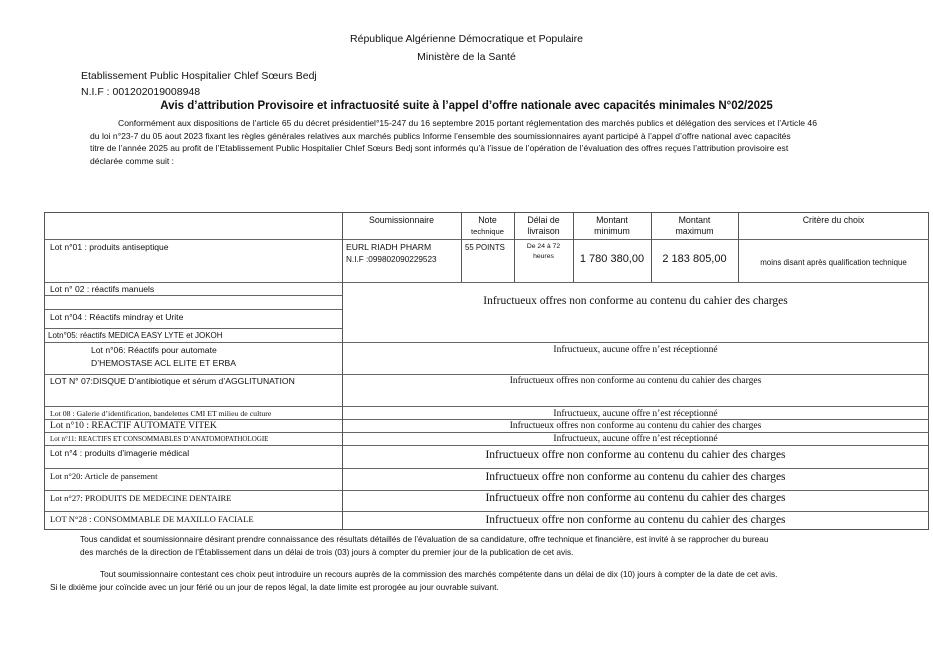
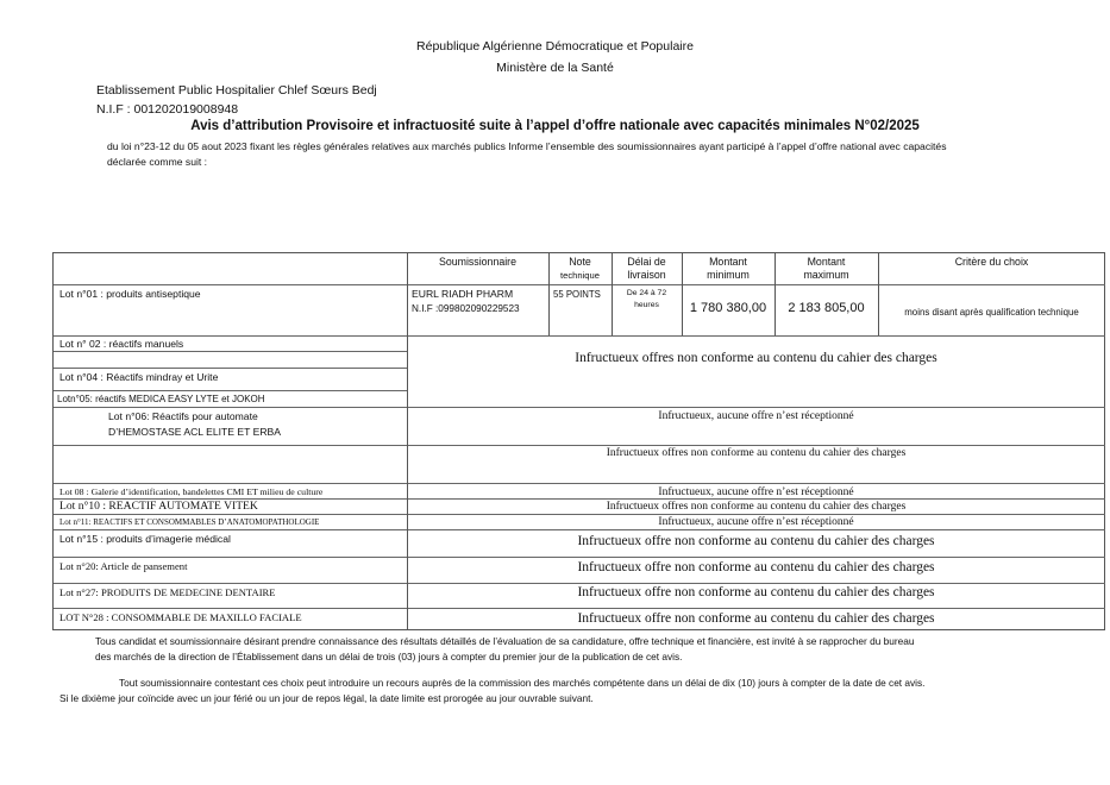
  République Algérienne Démocratique et Populaire
  Ministère de la Santé
  Etablissement Public Hospitalier Chlef Sœurs Bedj
  N.I.F : 001202019008948
  Avis d’attribution Provisoire et infractuosité suite à l’appel d’offre nationale avec capacités minimales N°02/2025
- Conformément aux dispositions de l’article 65 du décret présidentiel°15-247 du 16 septembre 2015 portant réglementation des marchés publics et délégation des services et l’Article 46
- du loi n°23-7 du 05 aout 2023 fixant les règles générales relatives aux marchés publics Informe l’ensemble des soumissionnaires ayant participé à l’appel d’offre national avec capacités
+ du loi n°23-12 du 05 aout 2023 fixant les règles générales relatives aux marchés publics Informe l’ensemble des soumissionnaires ayant participé à l’appel d’offre national avec capacités
- titre de l’année 2025 au profit de l’Etablissement Public Hospitalier Chlef Sœurs Bedj sont informés qu’à l’issue de l’opération de l’évaluation des offres reçues l’attribution provisoire est
  déclarée comme suit :
  Soumissionnaire
  Note
  technique
  Délai de
  livraison
  Montant
  minimum
  Montant
  maximum
  Critère du choix
  Lot n°01 : produits antiseptique
  EURL RIADH PHARM
  N.I.F :099802090229523
  55 POINTS
  1 780 380,00
  2 183 805,00
  moins disant après qualification technique
  Lot n° 02 : réactifs manuels
  Lot n°04 : Réactifs mindray et Urite
  Lotn°05: réactifs MEDICA EASY LYTE et JOKOH
  Infructueux offres non conforme au contenu du cahier des charges
  Lot n°06: Réactifs pour automate
  D’HEMOSTASE ACL ELITE ET ERBA
  Infructueux, aucune offre n’est réceptionné
- LOT N° 07:DISQUE D’antibiotique et sérum d’AGGLITUNATION
  Infructueux offres non conforme au contenu du cahier des charges
  Lot 08 : Galerie d’identification, bandelettes CMI ET milieu de culture
  Infructueux, aucune offre n’est réceptionné
  Lot n°10 : REACTIF AUTOMATE VITEK
  Infructueux offres non conforme au contenu du cahier des charges
  Lot n°11: REACTIFS ET CONSOMMABLES D’ANATOMOPATHOLOGIE
  Infructueux, aucune offre n’est réceptionné
- Lot n°4 : produits d’imagerie médical
+ Lot n°15 : produits d’imagerie médical
  Infructueux offre non conforme au contenu du cahier des charges
  Lot n°20: Article de pansement
  Infructueux offre non conforme au contenu du cahier des charges
  Lot n°27: PRODUITS DE MEDECINE DENTAIRE
  Infructueux offre non conforme au contenu du cahier des charges
  LOT N°28 : CONSOMMABLE DE MAXILLO FACIALE
  Infructueux offre non conforme au contenu du cahier des charges
  Tous candidat et soumissionnaire désirant prendre connaissance des résultats détaillés de l’évaluation de sa candidature, offre technique et financière, est invité à se rapprocher du bureau
  des marchés de la direction de l’Établissement dans un délai de trois (03) jours à compter du premier jour de la publication de cet avis.
  Tout soumissionnaire contestant ces choix peut introduire un recours auprès de la commission des marchés compétente dans un délai de dix (10) jours à compter de la date de cet avis.
  Si le dixième jour coïncide avec un jour férié ou un jour de repos légal, la date limite est prorogée au jour ouvrable suivant.
